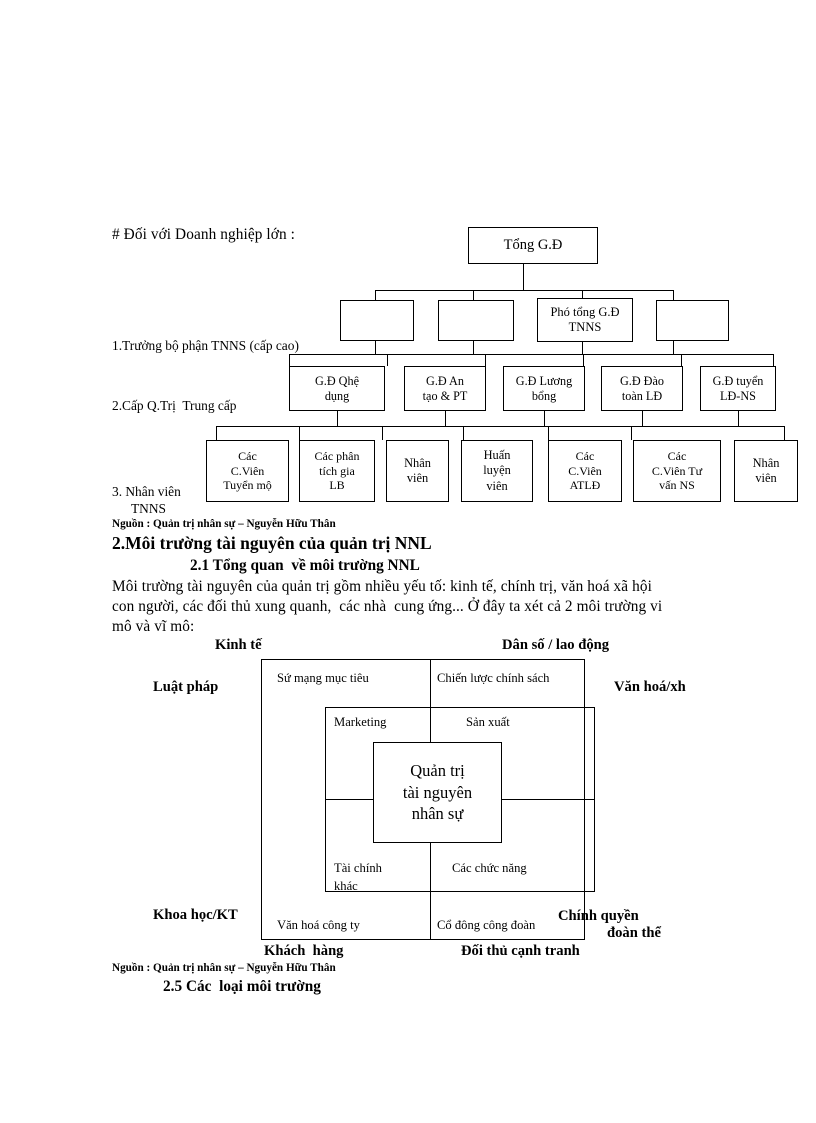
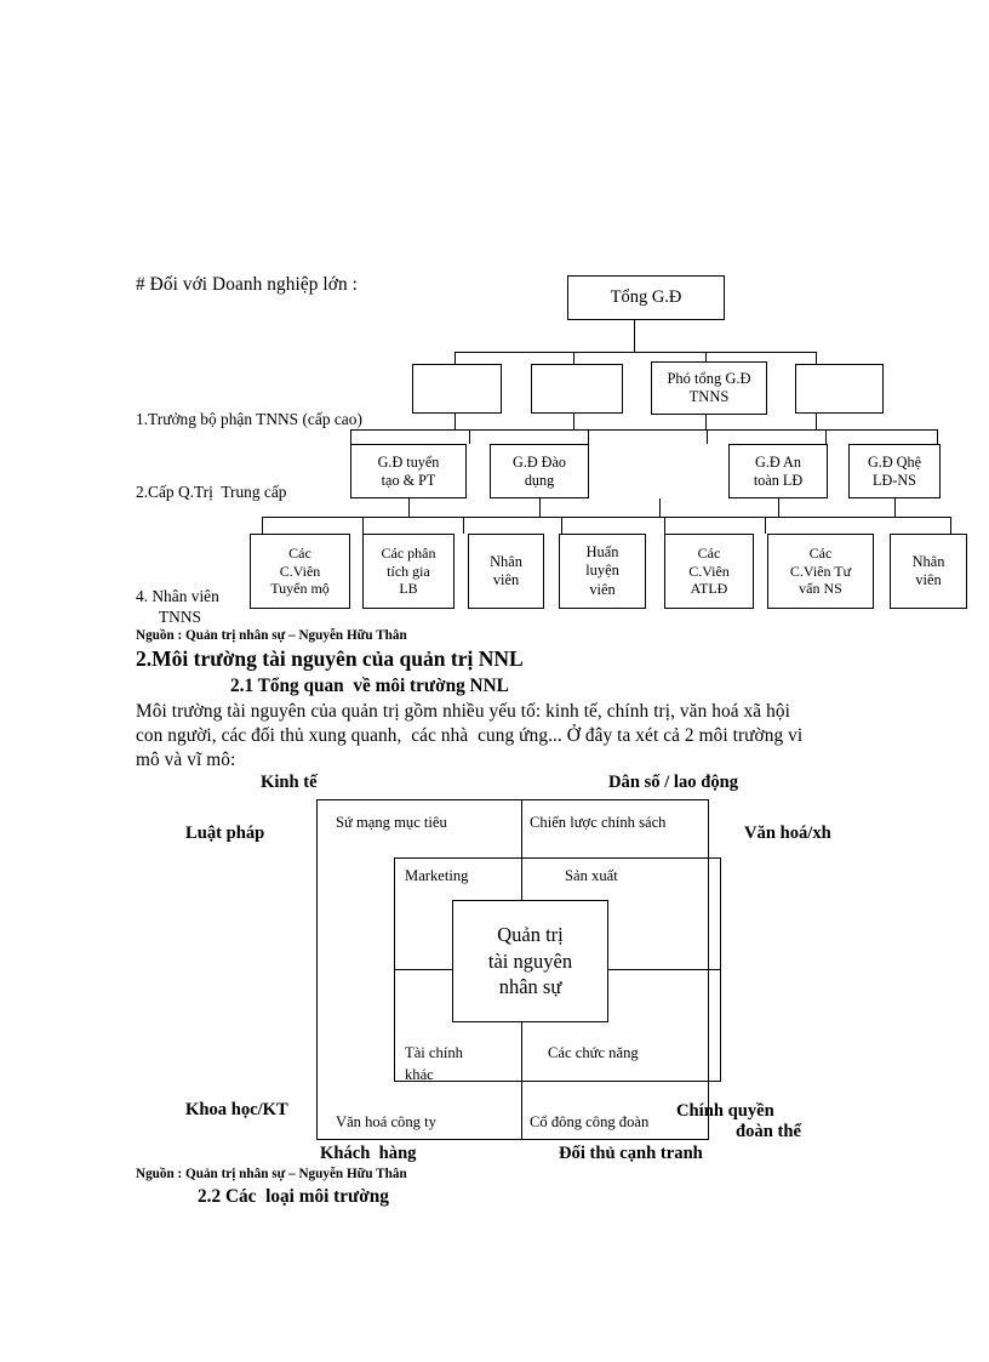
  # Đối với Doanh nghiệp lớn :
  1.Trưởng bộ phận TNNS (cấp cao)
  2.Cấp Q.Trị Trung cấp
- 3. Nhân viên
+ 4. Nhân viên
  TNNS
  Tổng G.Đ
  Phó tổng G.Đ
  TNNS
- G.Đ Qhệ
+ G.Đ tuyển
- dụng
+ tạo & PT
- G.Đ An
+ G.Đ Đào
- tạo & PT
+ dụng
- G.Đ Lương
- bổng
- G.Đ Đào
+ G.Đ An
  toàn LĐ
- G.Đ tuyển
+ G.Đ Qhệ
  LĐ-NS
  Các
  C.Viên
  Tuyển mộ
  Các phân
  tích gia
  LB
  Nhân
  viên
  Huấn
  luyện
  viên
  Các
  C.Viên
  ATLĐ
  Các
  C.Viên Tư
  vấn NS
  Nhân
  viên
  Nguồn : Quản trị nhân sự – Nguyễn Hữu Thân
  2.Môi trường tài nguyên của quản trị NNL
  2.1 Tổng quan về môi trường NNL
  Môi trường tài nguyên của quản trị gồm nhiều yếu tố: kinh tế, chính trị, văn hoá xã hội
  con người, các đối thủ xung quanh, các nhà cung ứng... Ở đây ta xét cả 2 môi trường vi
  mô và vĩ mô:
  Kinh tế
  Dân số / lao động
  Luật pháp
  Văn hoá/xh
  Khoa học/KT
  Chính quyền
  đoàn thể
  Khách hàng
  Đối thủ cạnh tranh
  Sứ mạng mục tiêu
  Chiến lược chính sách
  Văn hoá công ty
  Cổ đông công đoàn
  Marketing
  Sản xuất
  Tài chính
  khác
  Các chức năng
  Quản trị
  tài nguyên
  nhân sự
  Nguồn : Quản trị nhân sự – Nguyễn Hữu Thân
- 2.5 Các loại môi trường
+ 2.2 Các loại môi trường
